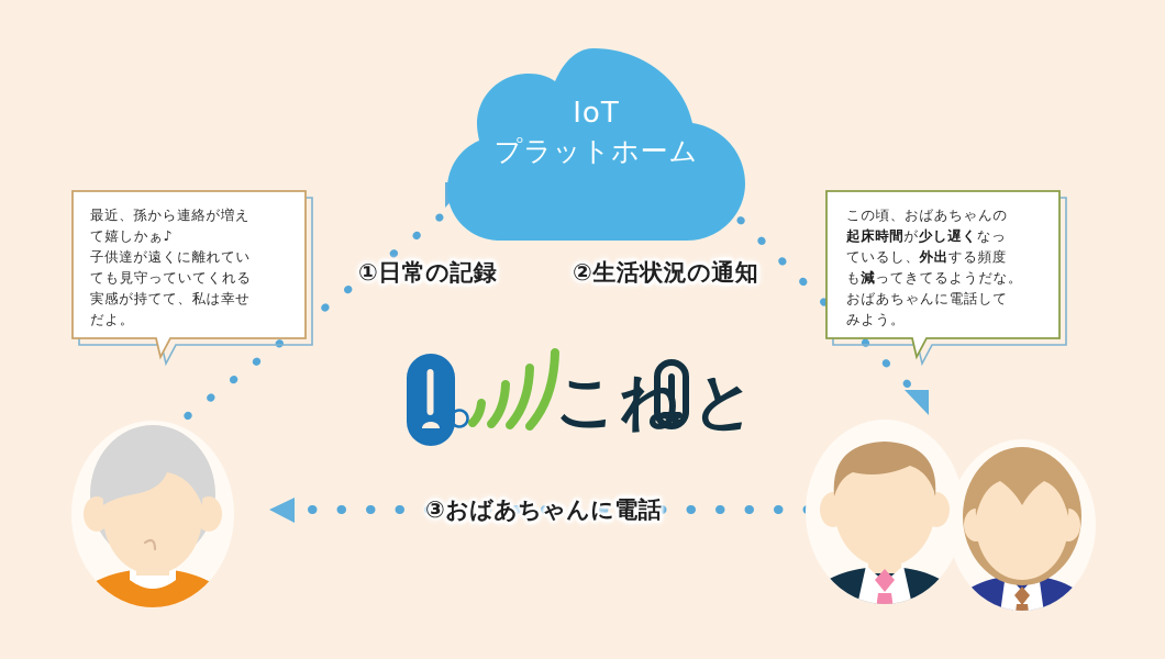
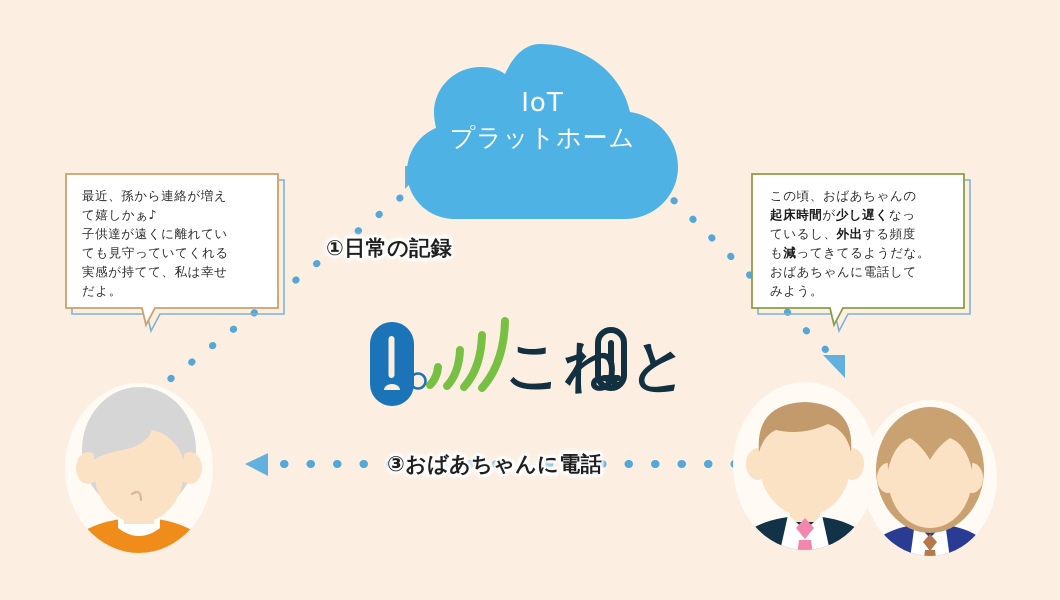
  IoT
  プラットホーム
  ①日常の記録
- ②生活状況の通知
  ③おばあちゃんに電話
  こね
  と
  最近、孫から連絡が増え
  て嬉しかぁ♪
  子供達が遠くに離れてい
  ても見守っていてくれる
  実感が持てて、私は幸せ
  だよ。
  この頃、おばあちゃんの
  起床時間が少し遅くなっ
  ているし、外出する頻度
  も減ってきてるようだな。
  おばあちゃんに電話して
  みよう。
